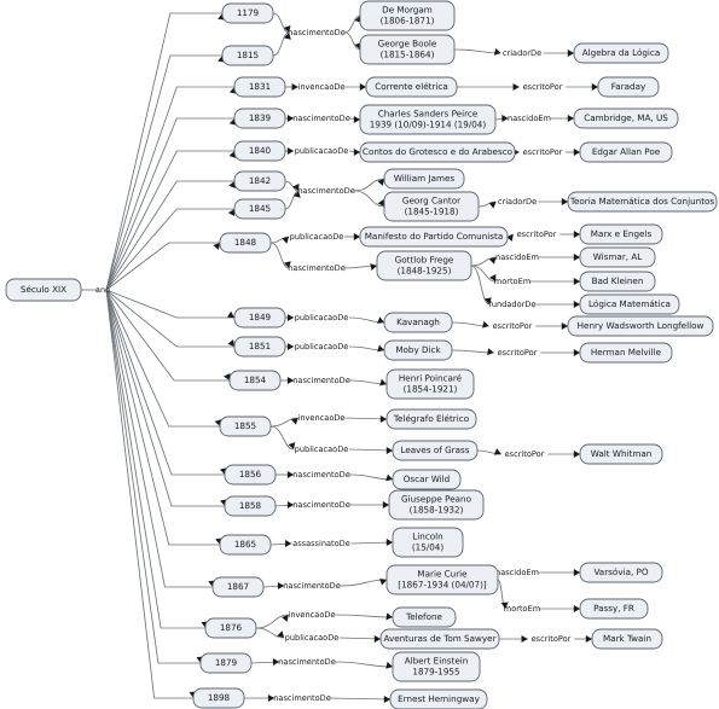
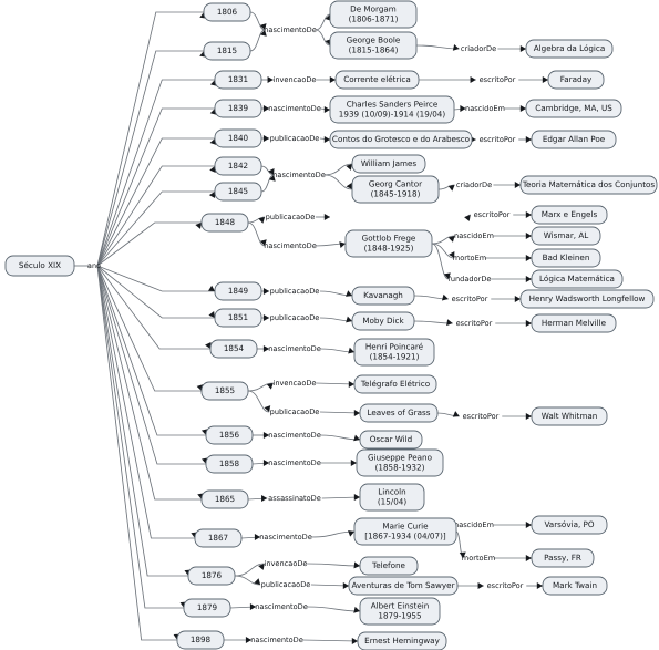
  nascimentoDe
  invencaoDe
  nascimentoDe
  publicacaoDe
  nascimentoDe
  publicacaoDe
  nascimentoDe
  publicacaoDe
  publicacaoDe
  nascimentoDe
  invencaoDe
  publicacaoDe
  nascimentoDe
  nascimentoDe
  assassinatoDe
  nascimentoDe
  publicacaoDe
  nascimentoDe
  nascimentoDe
  criadorDe
  escritoPor
  nascidoEm
  escritoPor
  criadorDe
  escritoPor
  nascidoEm
  mortoEm
  fundadorDe
  escritoPor
  escritoPor
  escritoPor
  ascidoEm
  mortoEm
  escritoPor
  ano
  Século XIX
- 1179
+ 1806
  1815
  1831
  1839
  1840
  1842
  1845
  1848
  1849
  1851
  1854
  1855
  1856
  1858
  1865
  1867
  1876
  1879
  1898
  De Morgam
  (1806-1871)
  George Boole
  (1815-1864)
  Corrente elétrica
  Charles Sanders Peirce
  1939 (10/09)-1914 (19/04)
  Contos do Grotesco e do Arabesco
  William James
  Georg Cantor
  (1845-1918)
- Manifesto do Partido Comunista
  Gottlob Frege
  (1848-1925)
  Kavanagh
  Moby Dick
  Henri Poincaré
  (1854-1921)
  Telégrafo Elétrico
  Leaves of Grass
  Oscar Wild
  Giuseppe Peano
  (1858-1932)
  Lincoln
  (15/04)
  Marie Curie
  [1867-1934 (04/07)]
  Telefone
  Aventuras de Tom Sawyer
  Albert Einstein
  1879-1955
  Ernest Hemingway
  Algebra da Lógica
  Faraday
  Cambridge, MA, US
  Edgar Allan Poe
  Teoria Matemática dos Conjuntos
  Marx e Engels
  Wismar, AL
  Bad Kleinen
  Lógica Matemática
  Henry Wadsworth Longfellow
  Herman Melville
  Walt Whitman
  Varsóvia, PO
  Passy, FR
  Mark Twain
